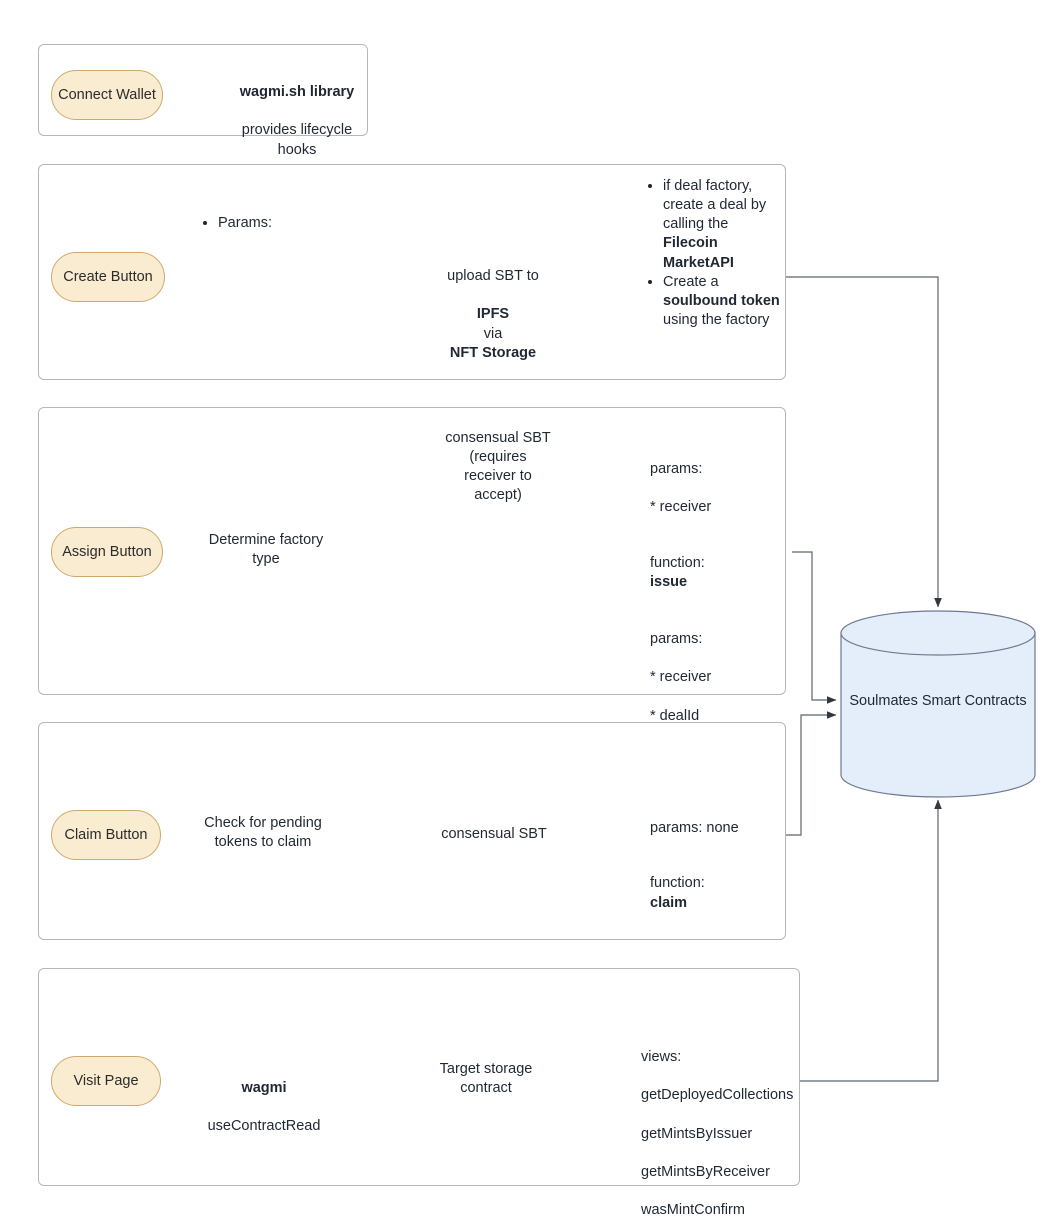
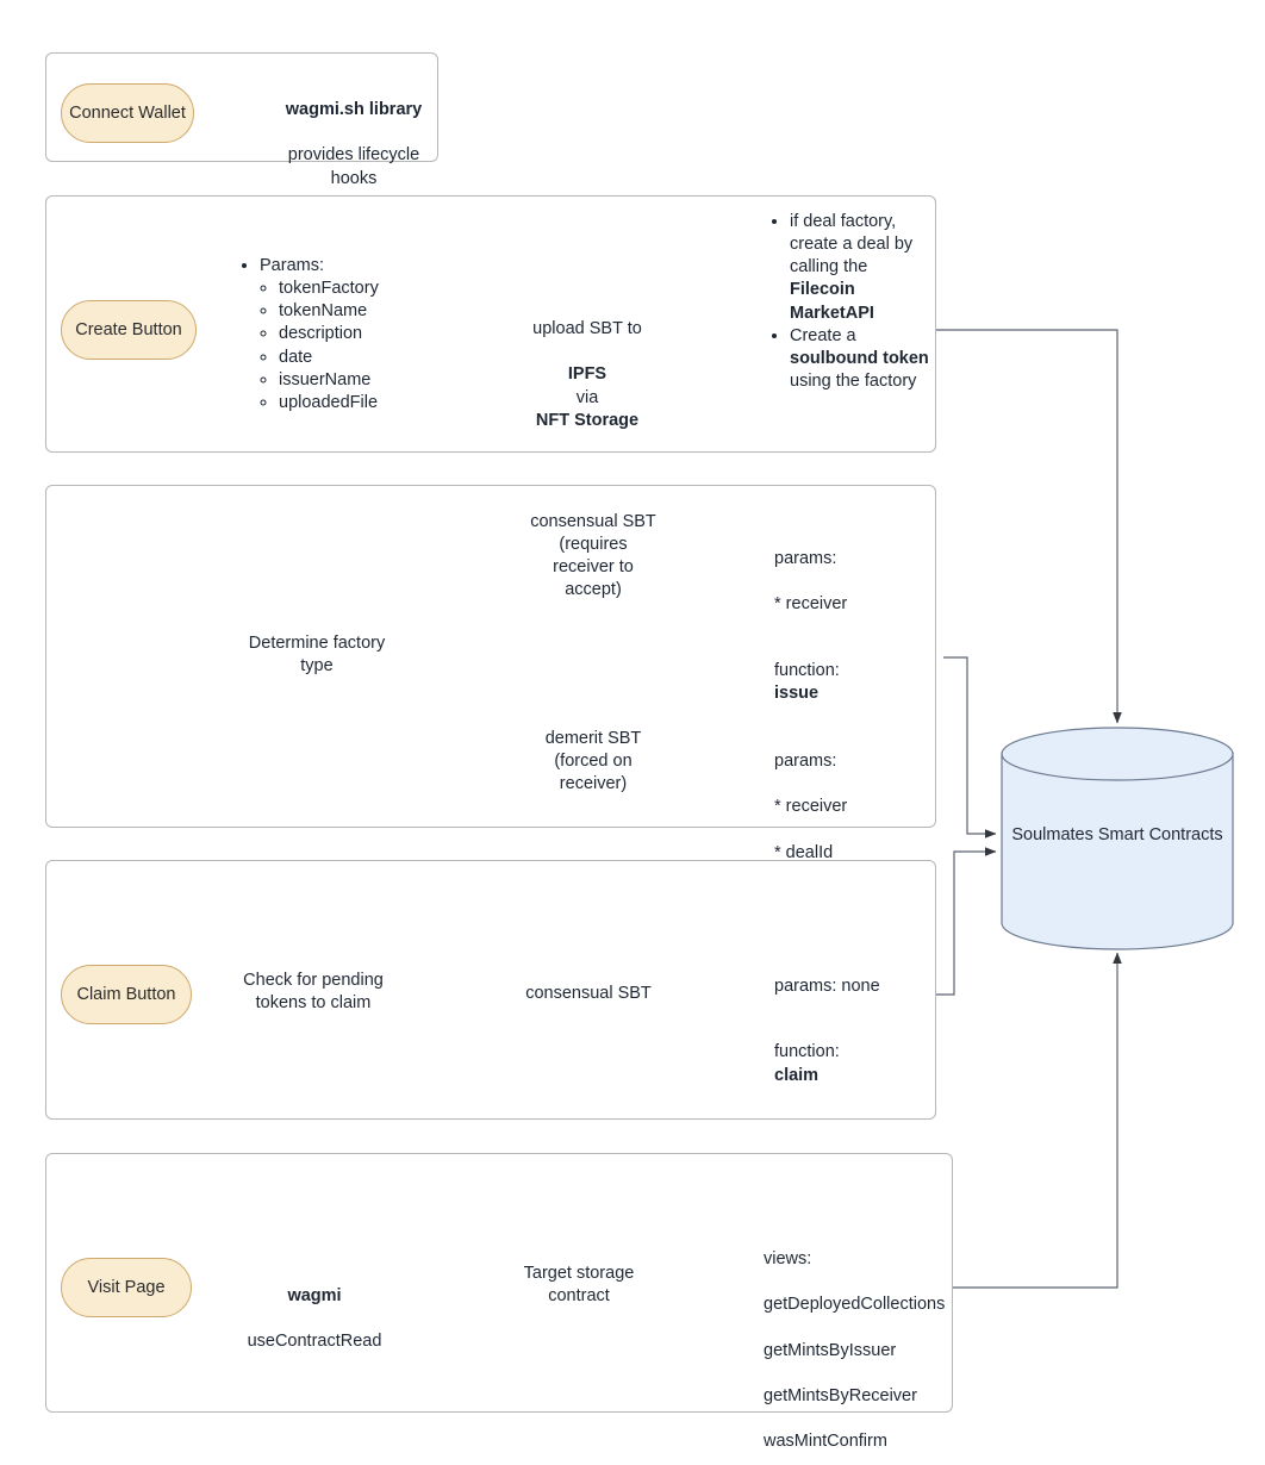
  Connect Wallet
  wagmi.sh library
  provides lifecycle
  hooks
  Create Button
  Params:
+ tokenFactory
+ tokenName
+ description
+ date
+ issuerName
+ uploadedFile
  upload SBT to
  IPFS via NFT Storage
  if deal factory, create a deal by calling the Filecoin MarketAPI
  Create a soulbound token using the factory
- Assign Button
  Determine factory
  type
  consensual SBT
  (requires
  receiver to
  accept)
  params:
  * receiver function: issue
+ demerit SBT
+ (forced on
+ receiver)
  params:
  * receiver
  Claim Button
  Check for pending
  tokens to claim
  consensual SBT
  params: none function: claim
  Visit Page
  wagmi
  useContractRead
  Target storage
  contract
  views:
  getDeployedCollections
  getMintsByIssuer
  getMintsByReceiver
  wasMintConfirm
  Soulmates Smart Contracts
